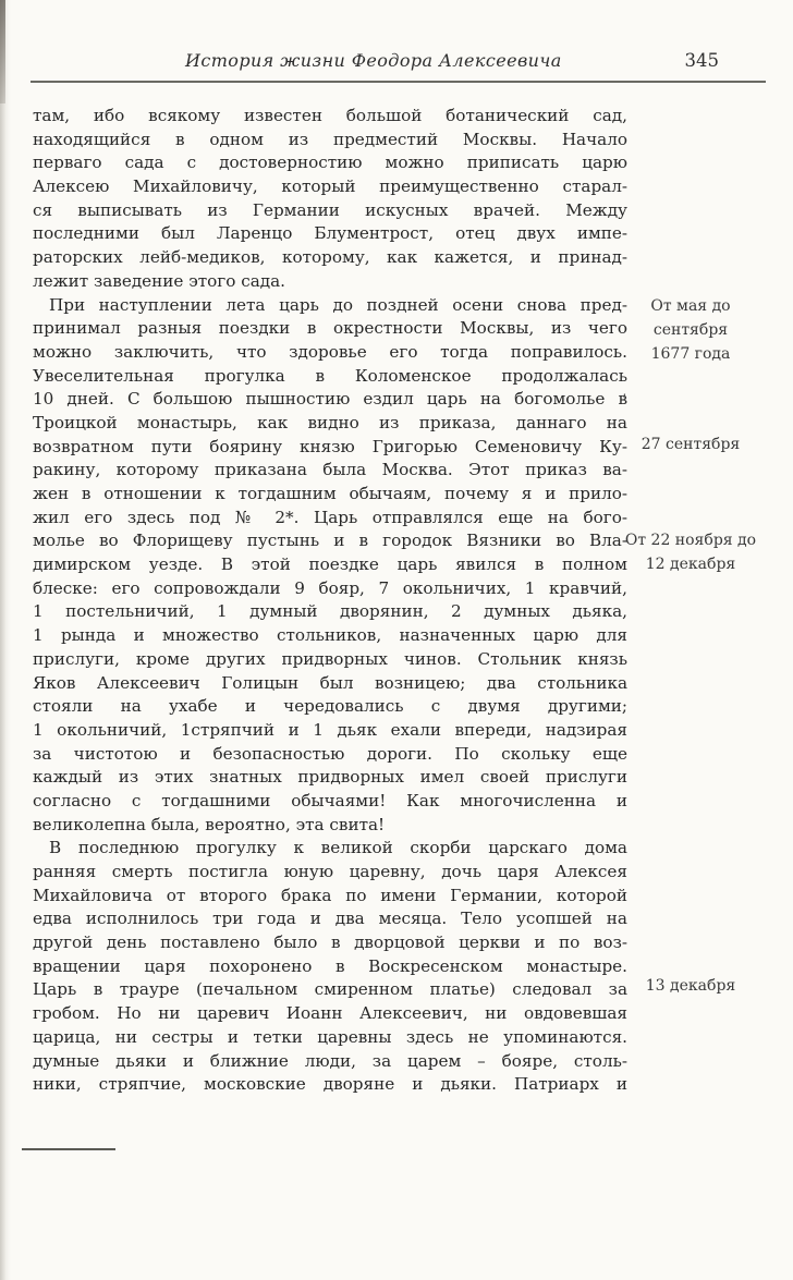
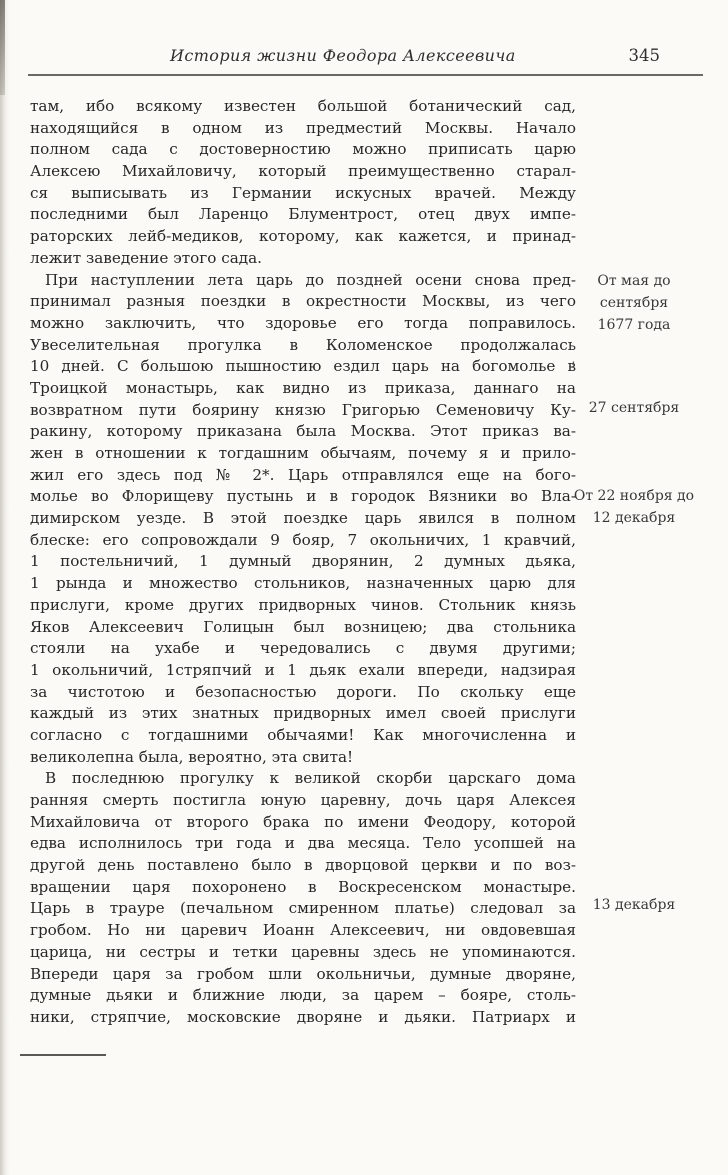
  История жизни Феодора Алексеевича
  345
  там, ибо всякому известен большой ботанический сад,
  находящийся в одном из предместий Москвы. Начало
- перваго сада с достоверностию можно приписать царю
+ полном сада с достоверностию можно приписать царю
  Алексею Михайловичу, который преимущественно старал-
  ся выписывать из Германии искусных врачей. Между
  последними был Ларенцо Блументрост, отец двух импе-
  раторских лейб-медиков, которому, как кажется, и принад-
  лежит заведение этого сада.
  При наступлении лета царь до поздней осени снова пред-
  принимал разныя поездки в окрестности Москвы, из чего
  можно заключить, что здоровье его тогда поправилось.
  Увеселительная прогулка в Коломенское продолжалась
  10 дней. С большою пышностию ездил царь на богомолье в
  Троицкой монастырь, как видно из приказа, даннаго на
  возвратном пути боярину князю Григорью Семеновичу Ку-
  ракину, которому приказана была Москва. Этот приказ ва-
  жен в отношении к тогдашним обычаям, почему я и прило-
  жил его здесь под № 2*. Царь отправлялся еще на бого-
  молье во Флорищеву пустынь и в городок Вязники во Вла-
  димирском уезде. В этой поездке царь явился в полном
  блеске: его сопровождали 9 бояр, 7 окольничих, 1 кравчий,
  1 постельничий, 1 думный дворянин, 2 думных дьяка,
  1 рында и множество стольников, назначенных царю для
  прислуги, кроме других придворных чинов. Стольник князь
  Яков Алексеевич Голицын был возницею; два стольника
  стояли на ухабе и чередовались с двумя другими;
  1 окольничий, 1стряпчий и 1 дьяк ехали впереди, надзирая
  за чистотою и безопасностью дороги. По скольку еще
  каждый из этих знатных придворных имел своей прислуги
  согласно с тогдашними обычаями! Как многочисленна и
  великолепна была, вероятно, эта свита!
  В последнюю прогулку к великой скорби царскаго дома
  ранняя смерть постигла юную царевну, дочь царя Алексея
- Михайловича от второго брака по имени Германии, которой
+ Михайловича от второго брака по имени Феодору, которой
  едва исполнилось три года и два месяца. Тело усопшей на
  другой день поставлено было в дворцовой церкви и по воз-
  вращении царя похоронено в Воскресенском монастыре.
  Царь в трауре (печальном смиренном платье) следовал за
  гробом. Но ни царевич Иоанн Алексеевич, ни овдовевшая
  царица, ни сестры и тетки царевны здесь не упоминаются.
+ Впереди царя за гробом шли окольничьи, думные дворяне,
  думные дьяки и ближние люди, за царем – бояре, столь-
  ники, стряпчие, московские дворяне и дьяки. Патриарх и
  От мая до
  сентября
  1677 года
  27 сентября
  От 22 ноября до
  12 декабря
  13 декабря
  ’
